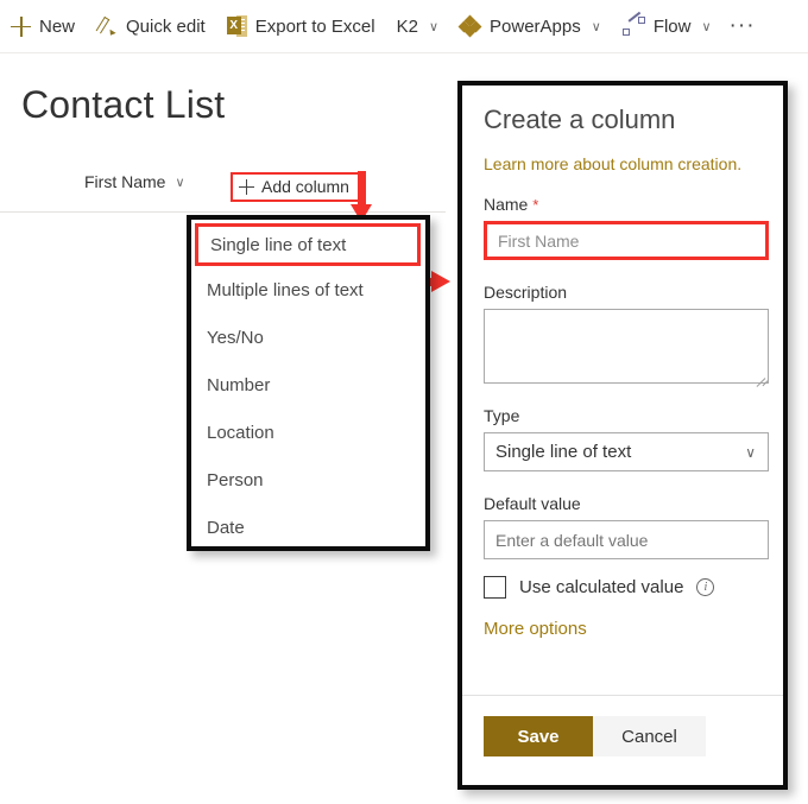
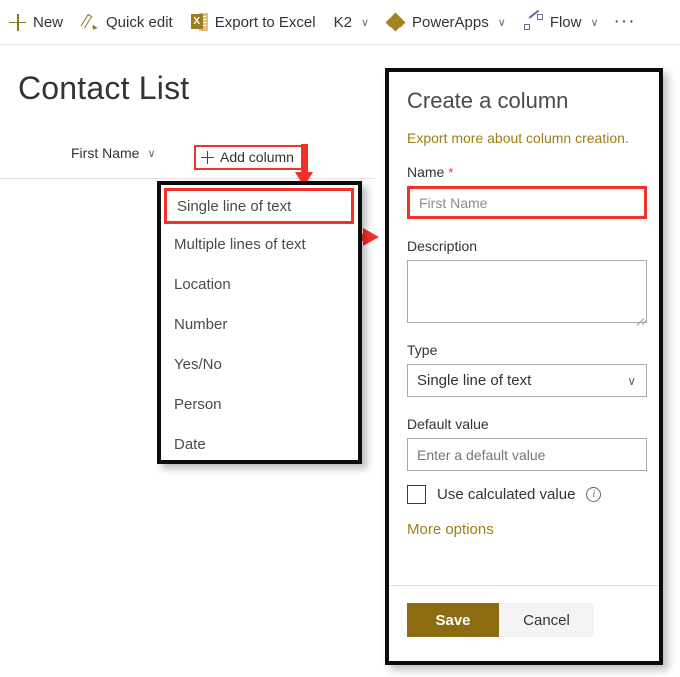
  New
  Quick edit
  X
  Export to Excel
  K2
  ∨
  PowerApps
  ∨
  Flow
  ∨
  ···
  Contact List
  First Name
  ∨
  Add column
  Single line of text
  Multiple lines of text
- Yes/No
+ Location
  Number
- Location
+ Yes/No
  Person
  Date
  Create a column
- Learn more about column creation.
+ Export more about column creation.
  Name *
  First Name
  Description
  Type
  Single line of text
  ∨
  Default value
  Enter a default value
  Use calculated value
  i
  More options
  Save
  Cancel
